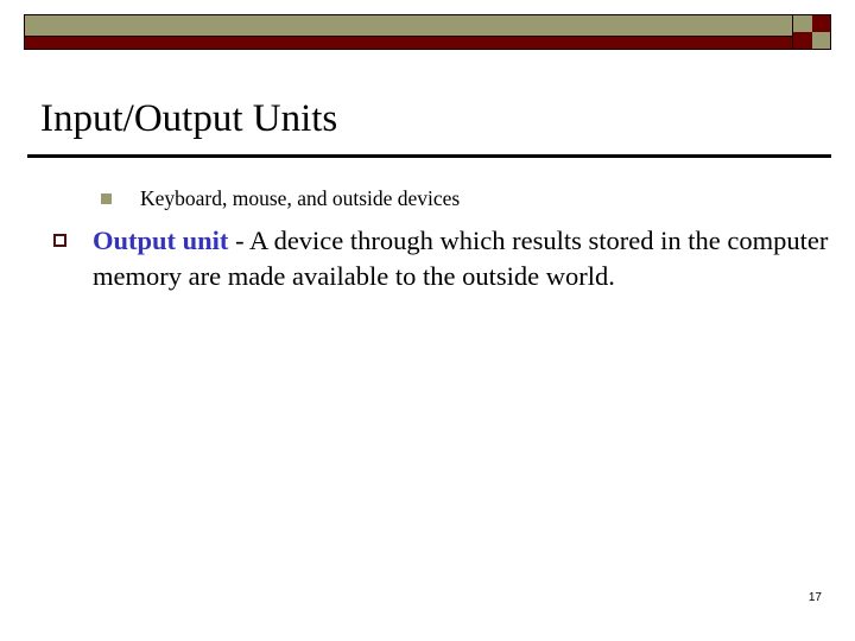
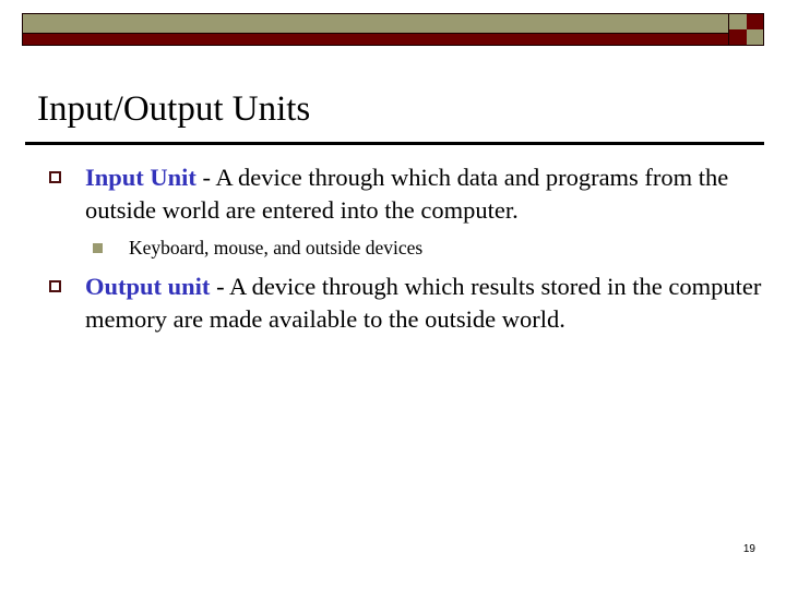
  Input/Output Units
+ Input Unit - A device through which data and programs from the outside world are entered into the computer.
  Keyboard, mouse, and outside devices
  Output unit - A device through which results stored in the computer memory are made available to the outside world.
- 17
+ 19
